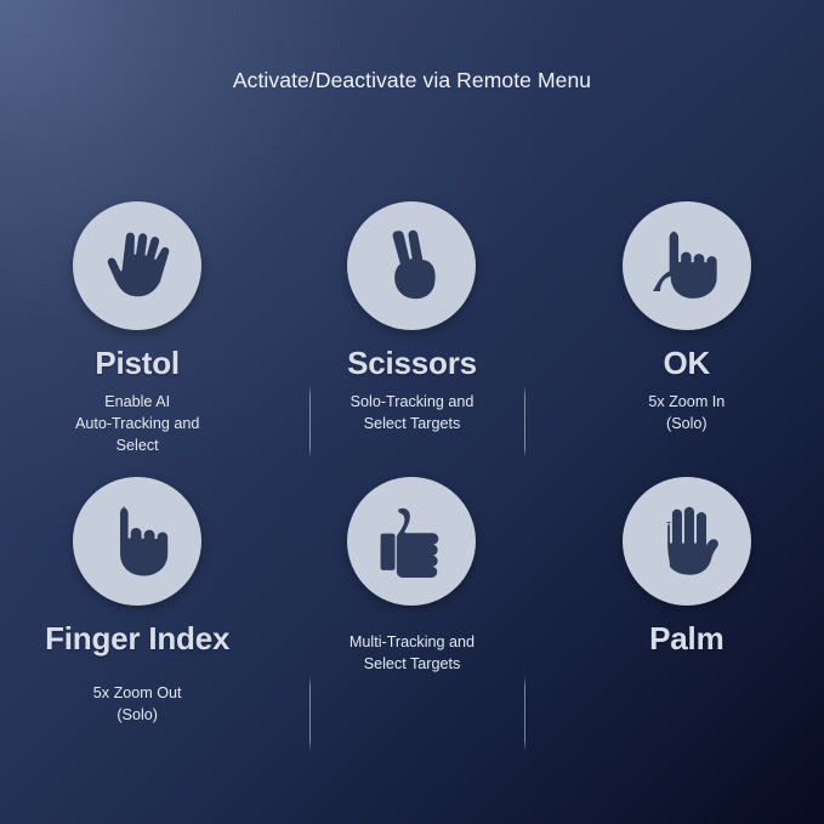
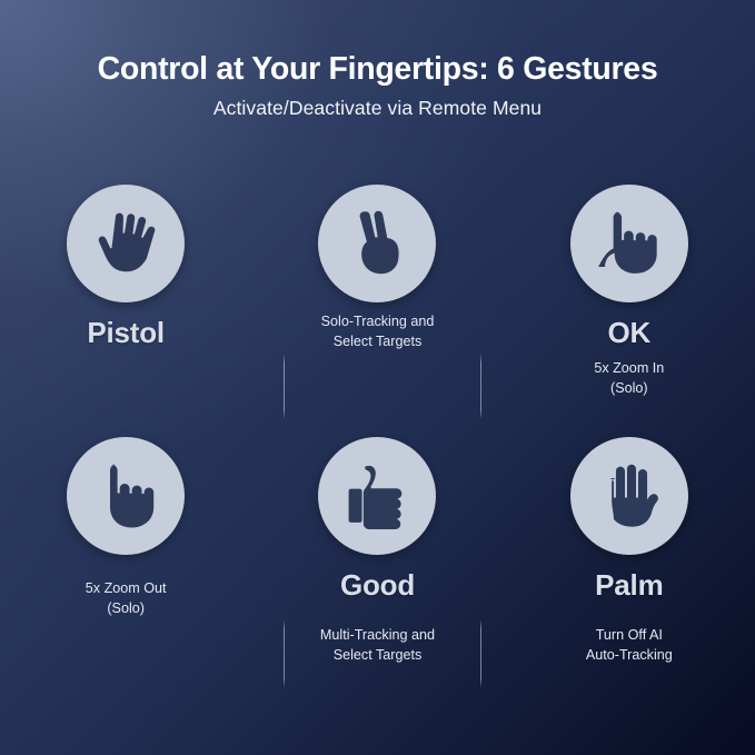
+ Control at Your Fingertips: 6 Gestures
  Activate/Deactivate via Remote Menu
  Pistol
- Enable AI
- Auto-Tracking and
- Select
- Scissors
  Solo-Tracking and
  Select Targets
  OK
  5x Zoom In
  (Solo)
- Finger Index
  5x Zoom Out
  (Solo)
+ Good
  Multi-Tracking and
  Select Targets
  Palm
+ Turn Off AI
+ Auto-Tracking
